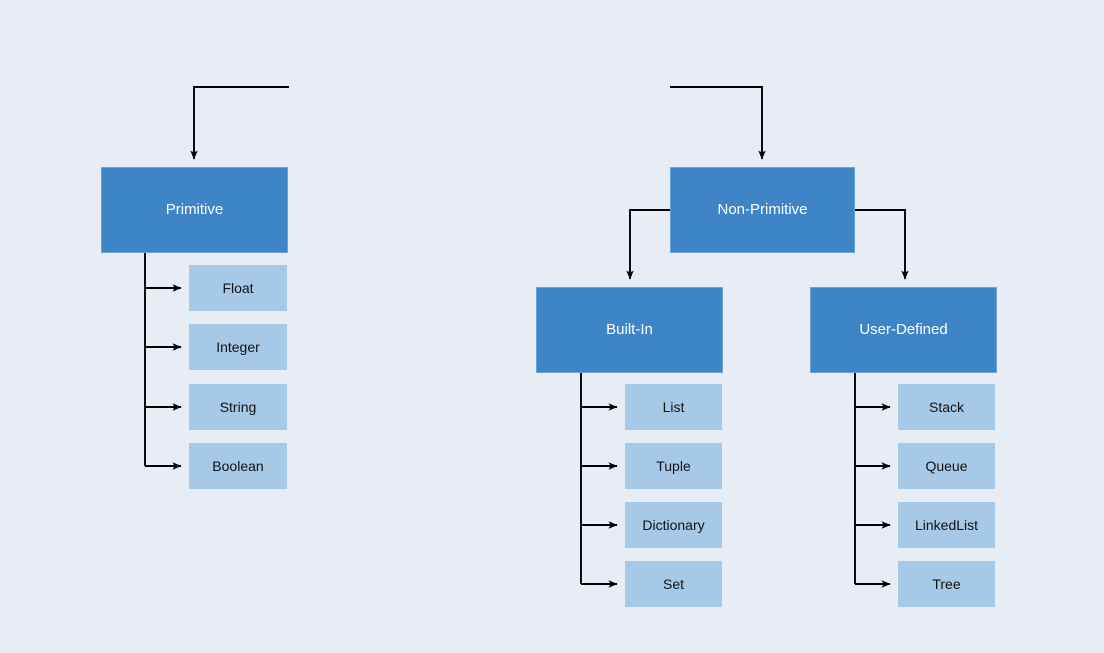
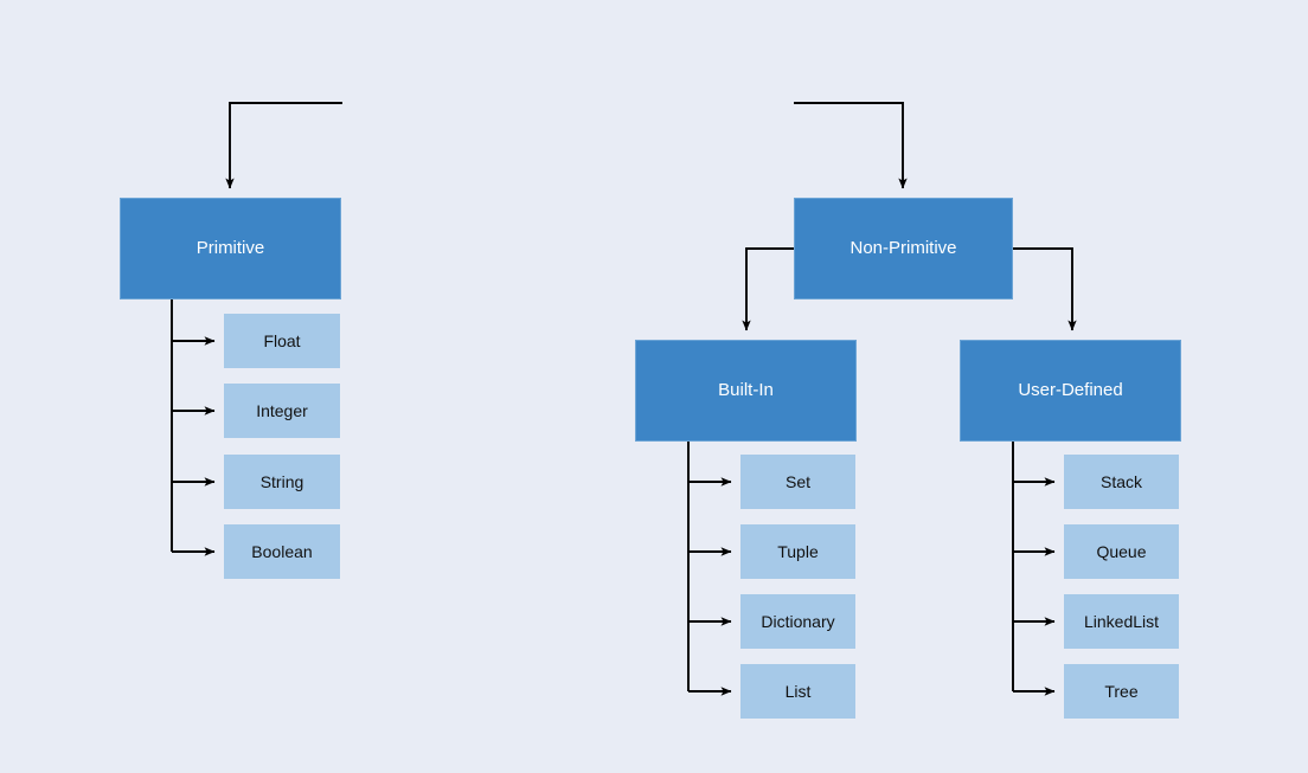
  Primitive
  Non-Primitive
  Built-In
  User-Defined
  Float
  Integer
  String
  Boolean
- List
+ Set
  Tuple
  Dictionary
- Set
+ List
  Stack
  Queue
  LinkedList
  Tree
